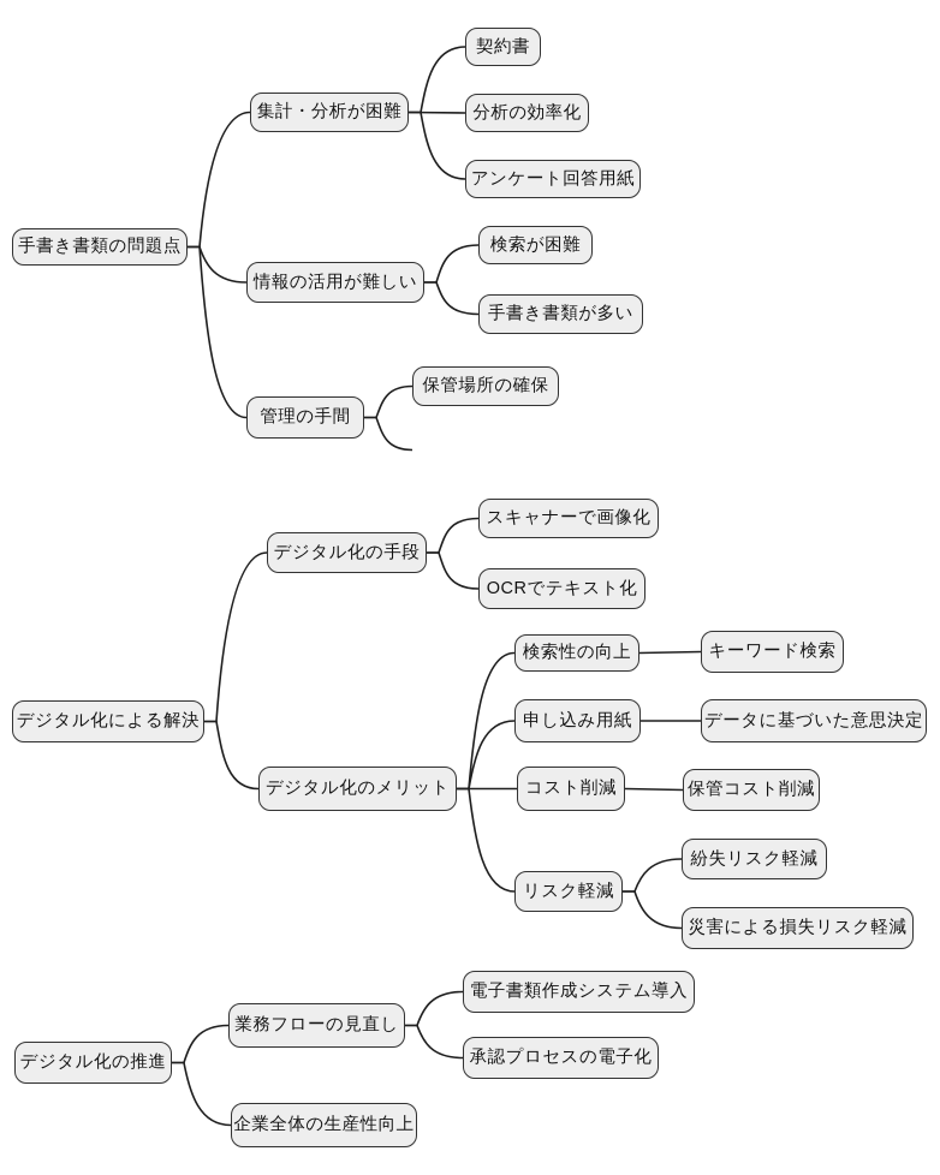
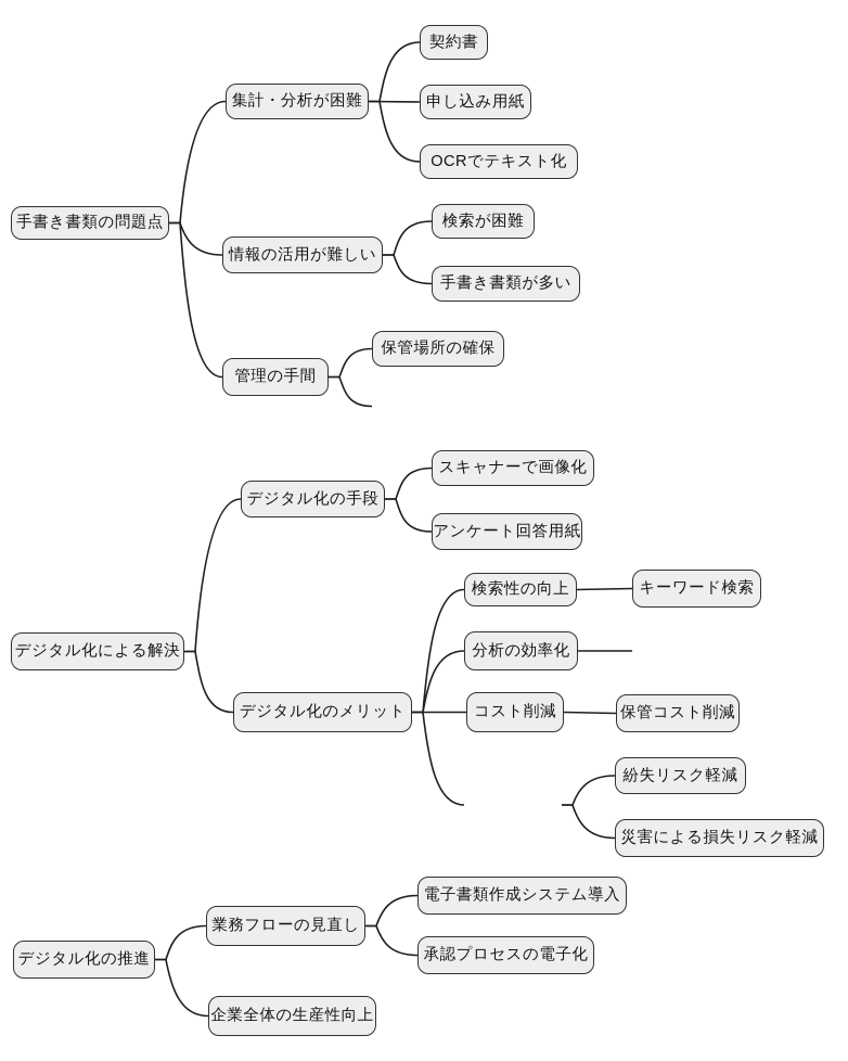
  手書き書類の問題点
  集計・分析が困難
  契約書
- 分析の効率化
+ 申し込み用紙
- アンケート回答用紙
+ OCRでテキスト化
  情報の活用が難しい
  検索が困難
  手書き書類が多い
  管理の手間
  保管場所の確保
  デジタル化による解決
  デジタル化の手段
  スキャナーで画像化
- OCRでテキスト化
+ アンケート回答用紙
  デジタル化のメリット
  検索性の向上
  キーワード検索
- 申し込み用紙
+ 分析の効率化
- データに基づいた意思決定
  コスト削減
  保管コスト削減
- リスク軽減
  紛失リスク軽減
  災害による損失リスク軽減
  デジタル化の推進
  業務フローの見直し
  電子書類作成システム導入
  承認プロセスの電子化
  企業全体の生産性向上
